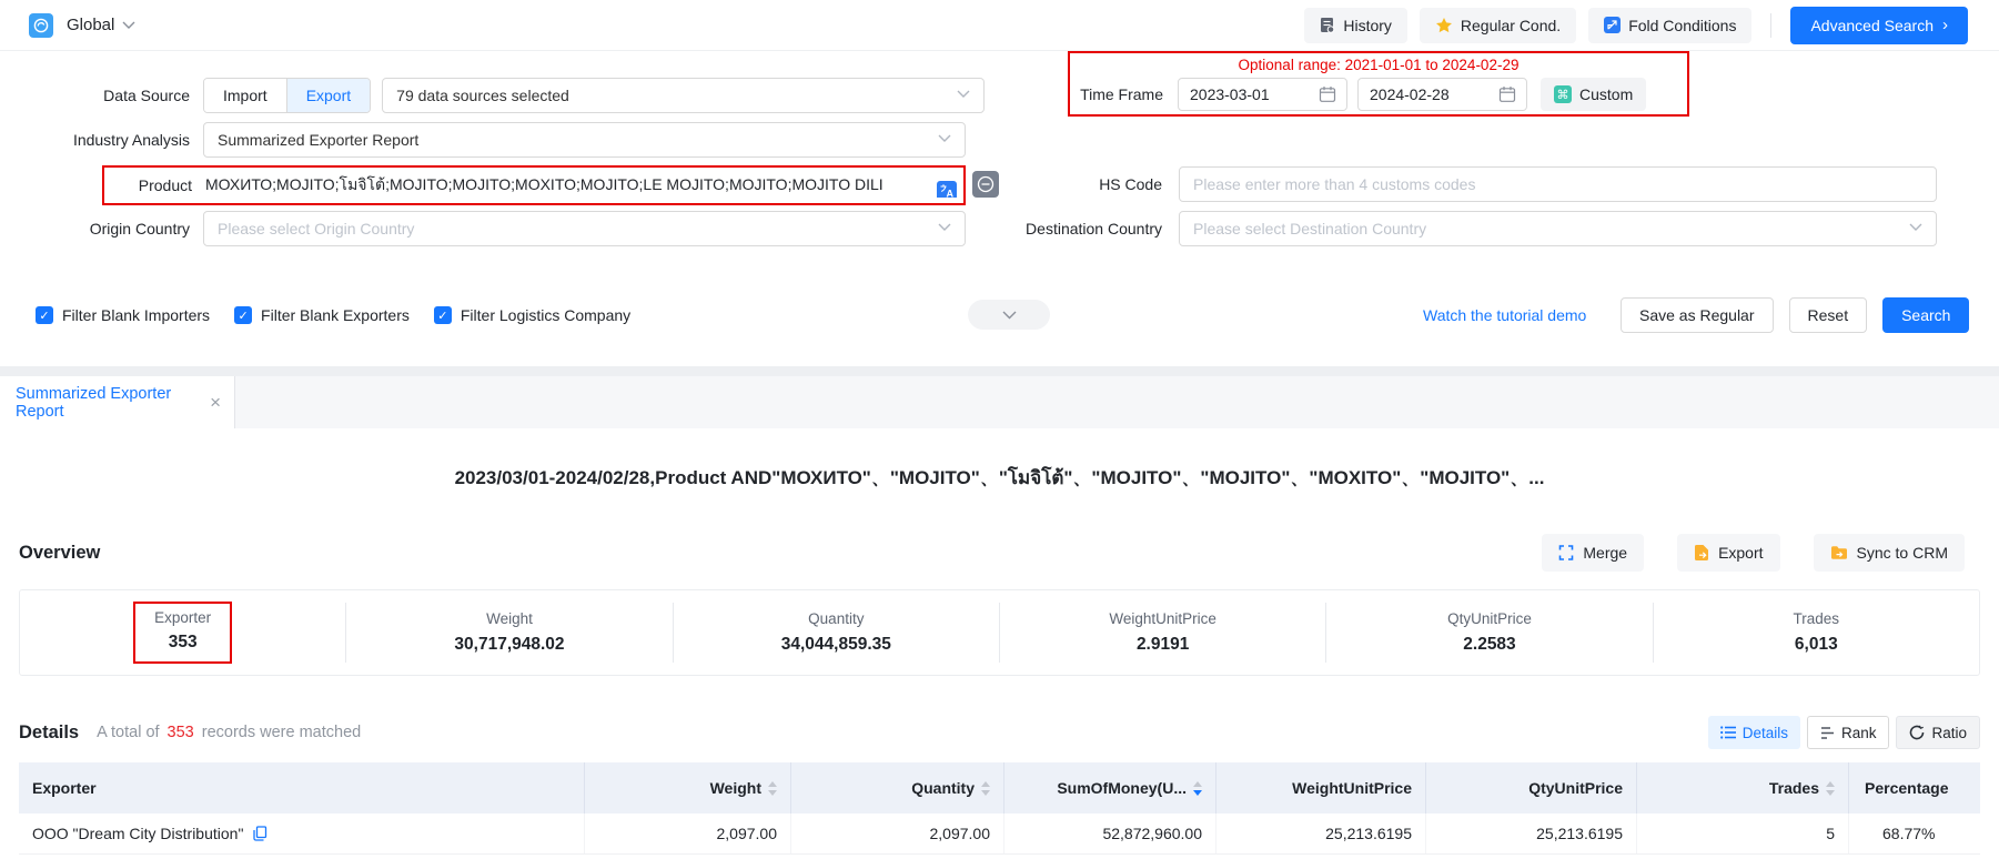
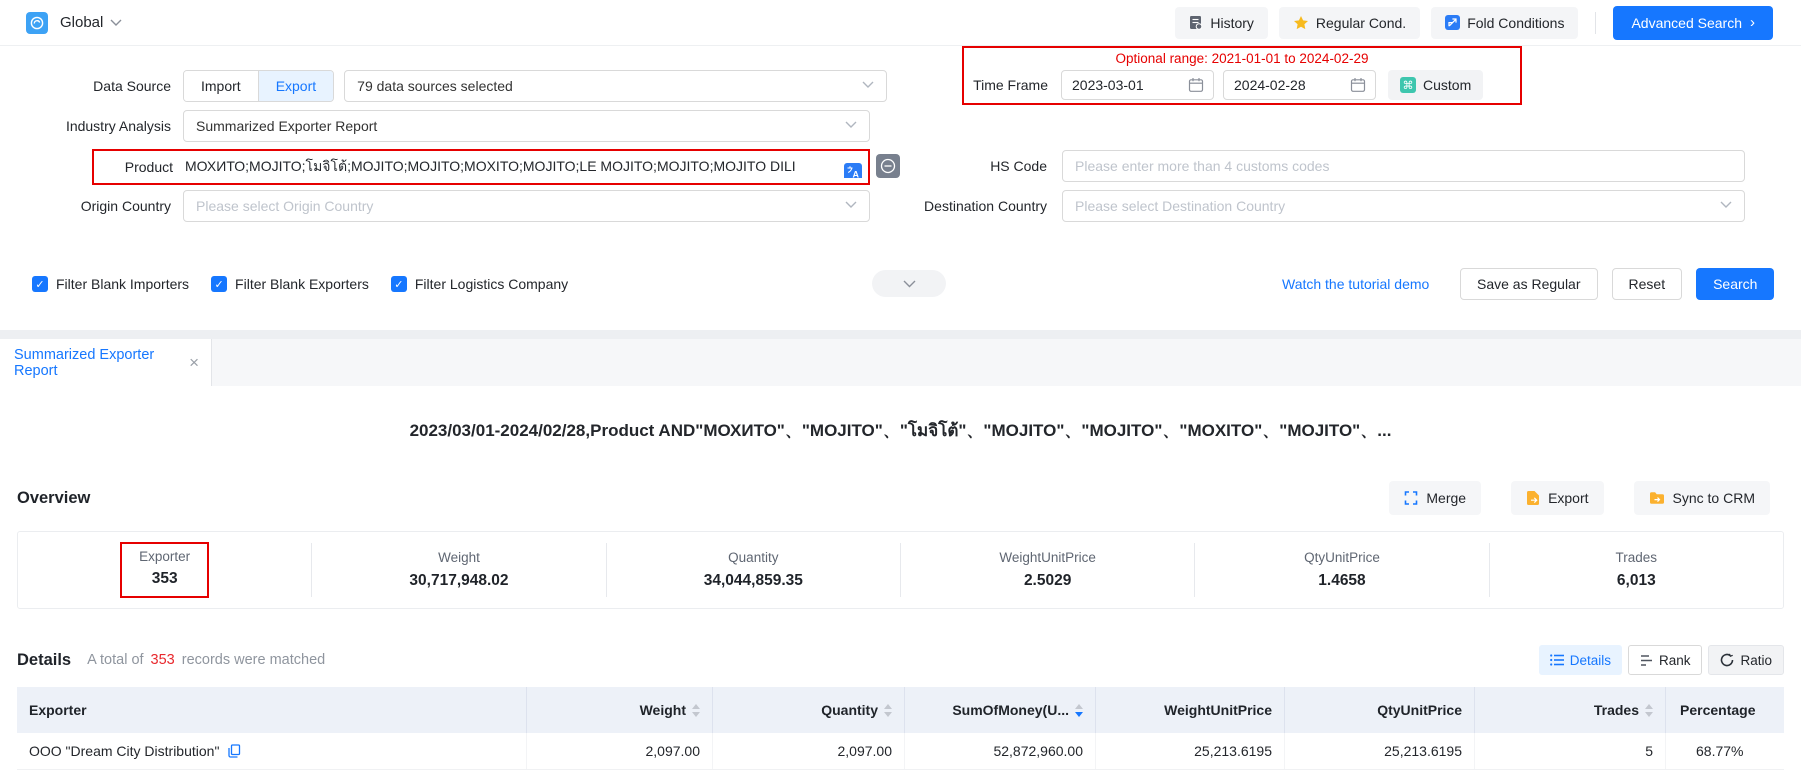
  Global
  History
  Regular Cond.
  Fold Conditions
  Advanced Search
  ›
  Data Source
  Import
  Export
  79 data sources selected
  Optional range: 2021-01-01 to 2024-02-29
  Time Frame
  2023-03-01
  2024-02-28
  ⌘
  Custom
  Industry Analysis
  Summarized Exporter Report
  Product
  МОХИТО;MOJITO;โมจิโต้;MOJITO;MOJITO;MOXITO;MOJITO;LE MOJITO;MOJITO;MOJITO DILI
  A
  HS Code
  Please enter more than 4 customs codes
  Origin Country
  Please select Origin Country
  Destination Country
  Please select Destination Country
  ✓
  Filter Blank Importers
  ✓
  Filter Blank Exporters
  ✓
  Filter Logistics Company
  Watch the tutorial demo
  Save as Regular
  Reset
  Search
  Summarized Exporter Report
  ×
  2023/03/01-2024/02/28,Product AND"МОХИТО"、"MOJITO"、"โมจิโต้"、"MOJITO"、"MOJITO"、"MOXITO"、"MOJITO"、...
  Overview
  Merge
  Export
  Sync to CRM
  Exporter
  353
  Weight
  30,717,948.02
  Quantity
  34,044,859.35
  WeightUnitPrice
- 2.9191
+ 2.5029
  QtyUnitPrice
- 2.2583
+ 1.4658
  Trades
  6,013
  Details
  A total of 353 records were matched
  Details
  Rank
  Ratio
  Exporter
  Weight
  Quantity
  SumOfMoney(U...
  WeightUnitPrice
  QtyUnitPrice
  Trades
  Percentage
  OOO "Dream City Distribution"
  2,097.00
  2,097.00
  52,872,960.00
  25,213.6195
  25,213.6195
  5
  68.77%
